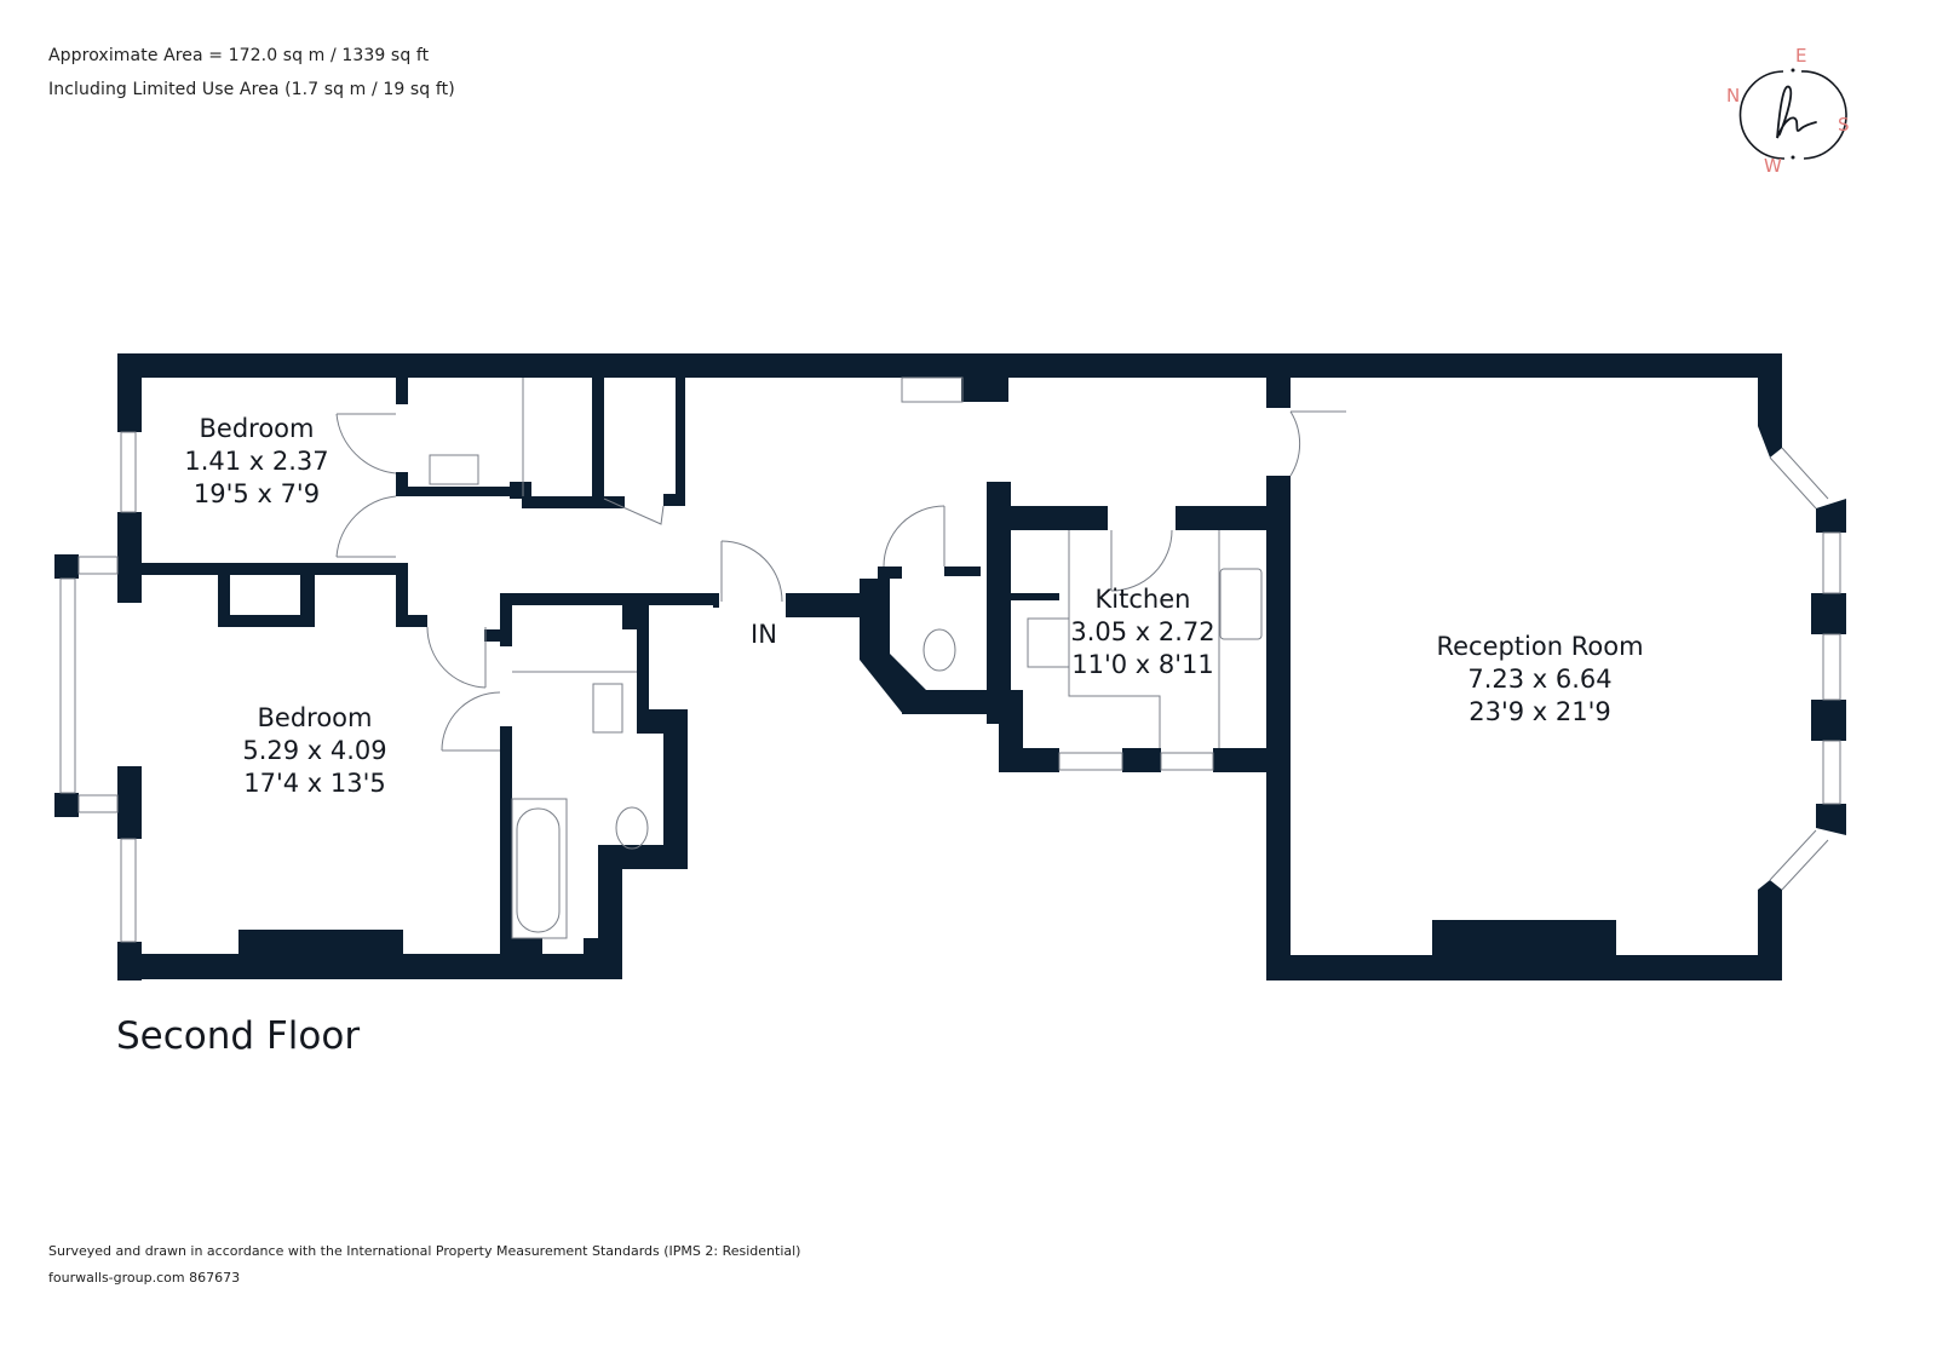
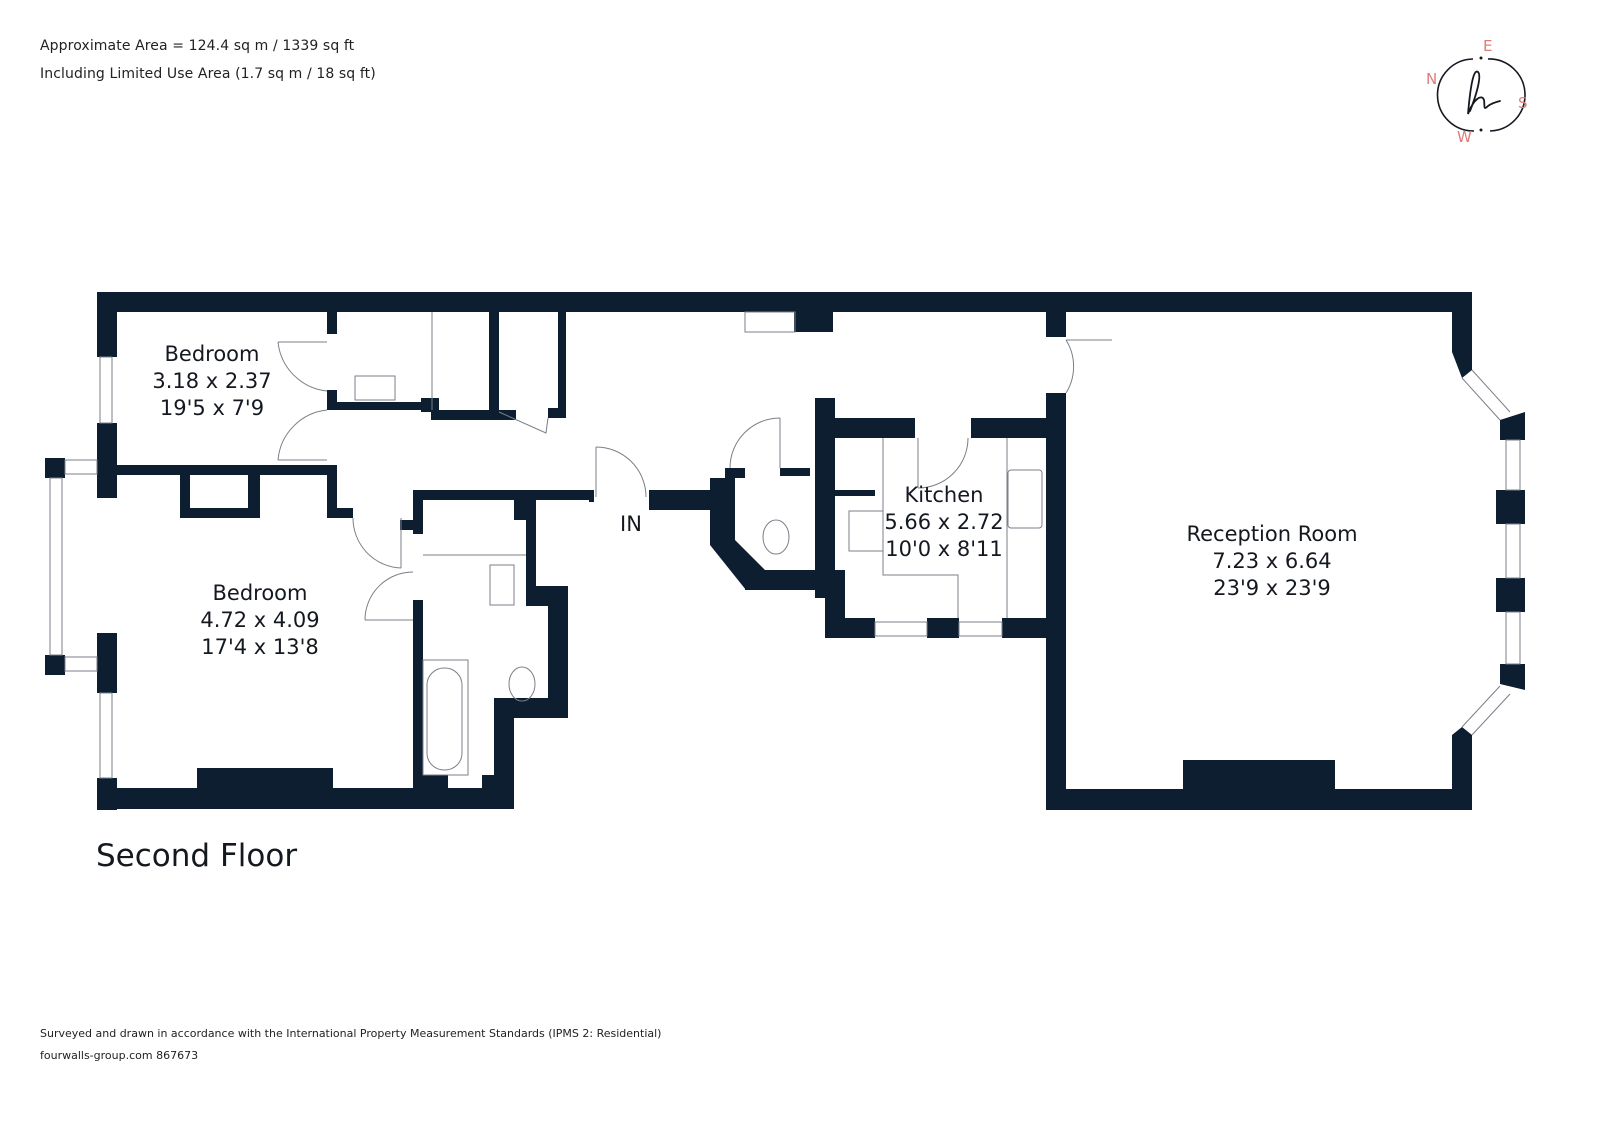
- Approximate Area = 172.0 sq m / 1339 sq ft
+ Approximate Area = 124.4 sq m / 1339 sq ft
- Including Limited Use Area (1.7 sq m / 19 sq ft)
+ Including Limited Use Area (1.7 sq m / 18 sq ft)
  E
  N
  S
  W
  Bedroom
- 1.41 x 2.37
+ 3.18 x 2.37
  19'5 x 7'9
  Bedroom
- 5.29 x 4.09
+ 4.72 x 4.09
- 17'4 x 13'5
+ 17'4 x 13'8
  Kitchen
- 3.05 x 2.72
+ 5.66 x 2.72
- 11'0 x 8'11
+ 10'0 x 8'11
  Reception Room
  7.23 x 6.64
- 23'9 x 21'9
+ 23'9 x 23'9
  IN
  Second Floor
  Surveyed and drawn in accordance with the International Property Measurement Standards (IPMS 2: Residential)
  fourwalls-group.com 867673
